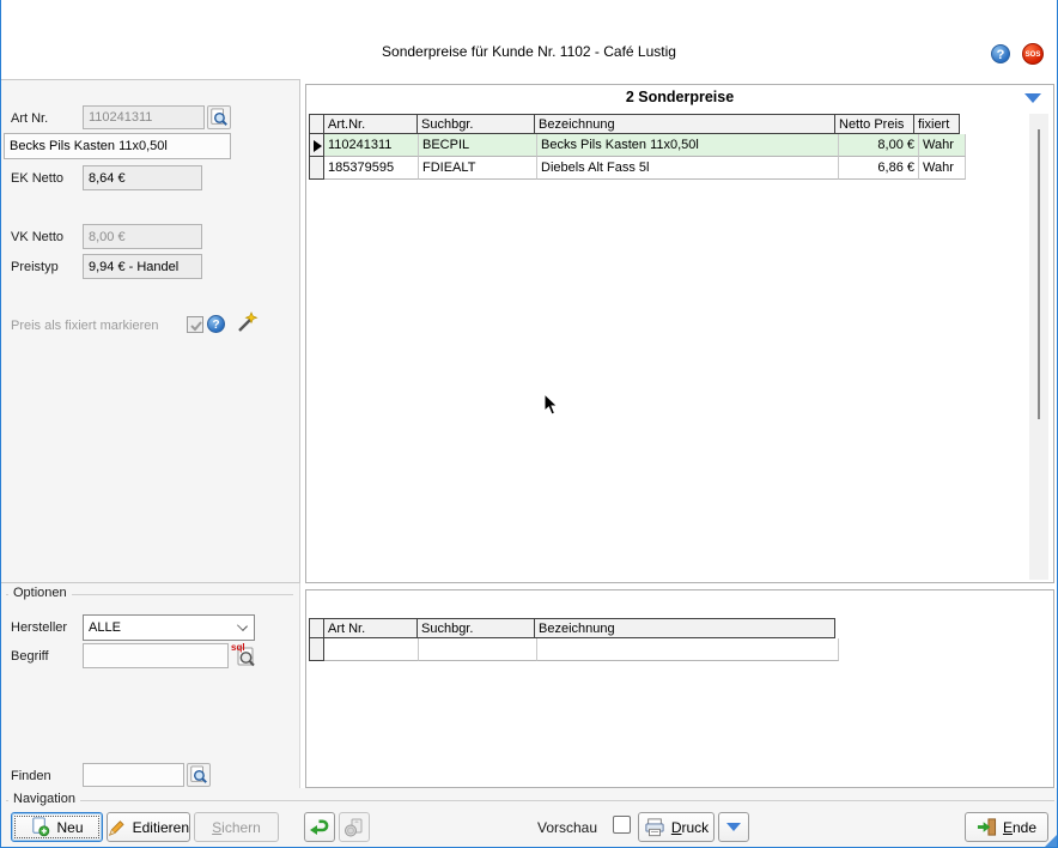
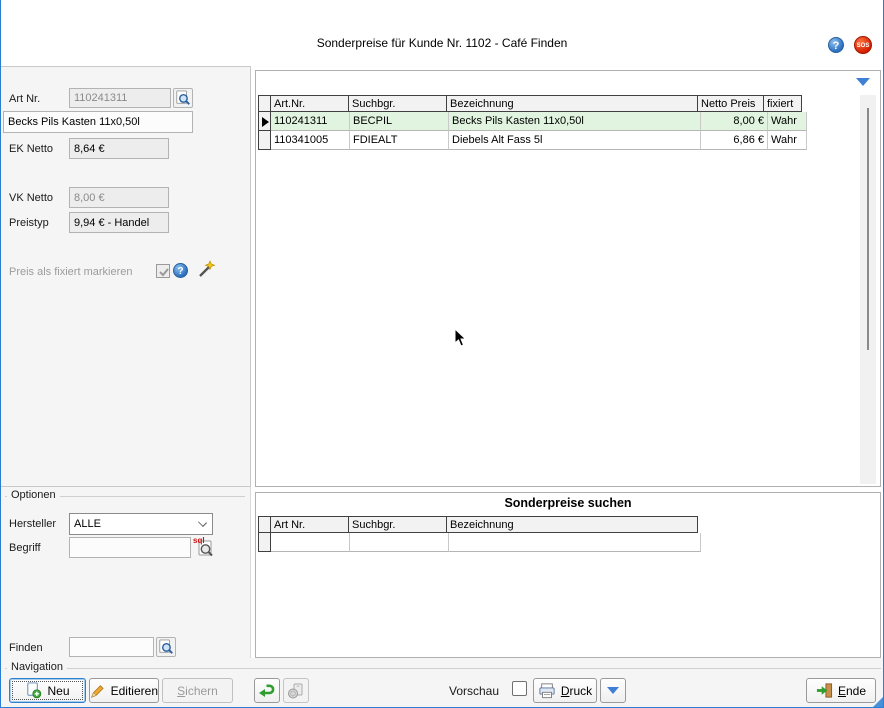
- Sonderpreise für Kunde Nr. 1102 - Café Lustig
+ Sonderpreise für Kunde Nr. 1102 - Café Finden
  ?
  Art Nr.
  110241311
  Becks Pils Kasten 11x0,50l
  EK Netto
  8,64 €
  VK Netto
  8,00 €
  Preistyp
  9,94 € - Handel
  Preis als fixiert markieren
  ?
  Optionen
  Hersteller
  ALLE
  Begriff
  sql
  Finden
- 2 Sonderpreise
  Art.Nr.
  Suchbgr.
  Bezeichnung
  Netto Preis
  fixiert
  110241311
  BECPIL
  Becks Pils Kasten 11x0,50l
  8,00 €
  Wahr
- 185379595
+ 110341005
  FDIEALT
  Diebels Alt Fass 5l
  6,86 €
  Wahr
+ Sonderpreise suchen
  Art Nr.
  Suchbgr.
  Bezeichnung
  Navigation
  Neu
  Editieren
  Sichern
  Vorschau
  Druck
  Ende
